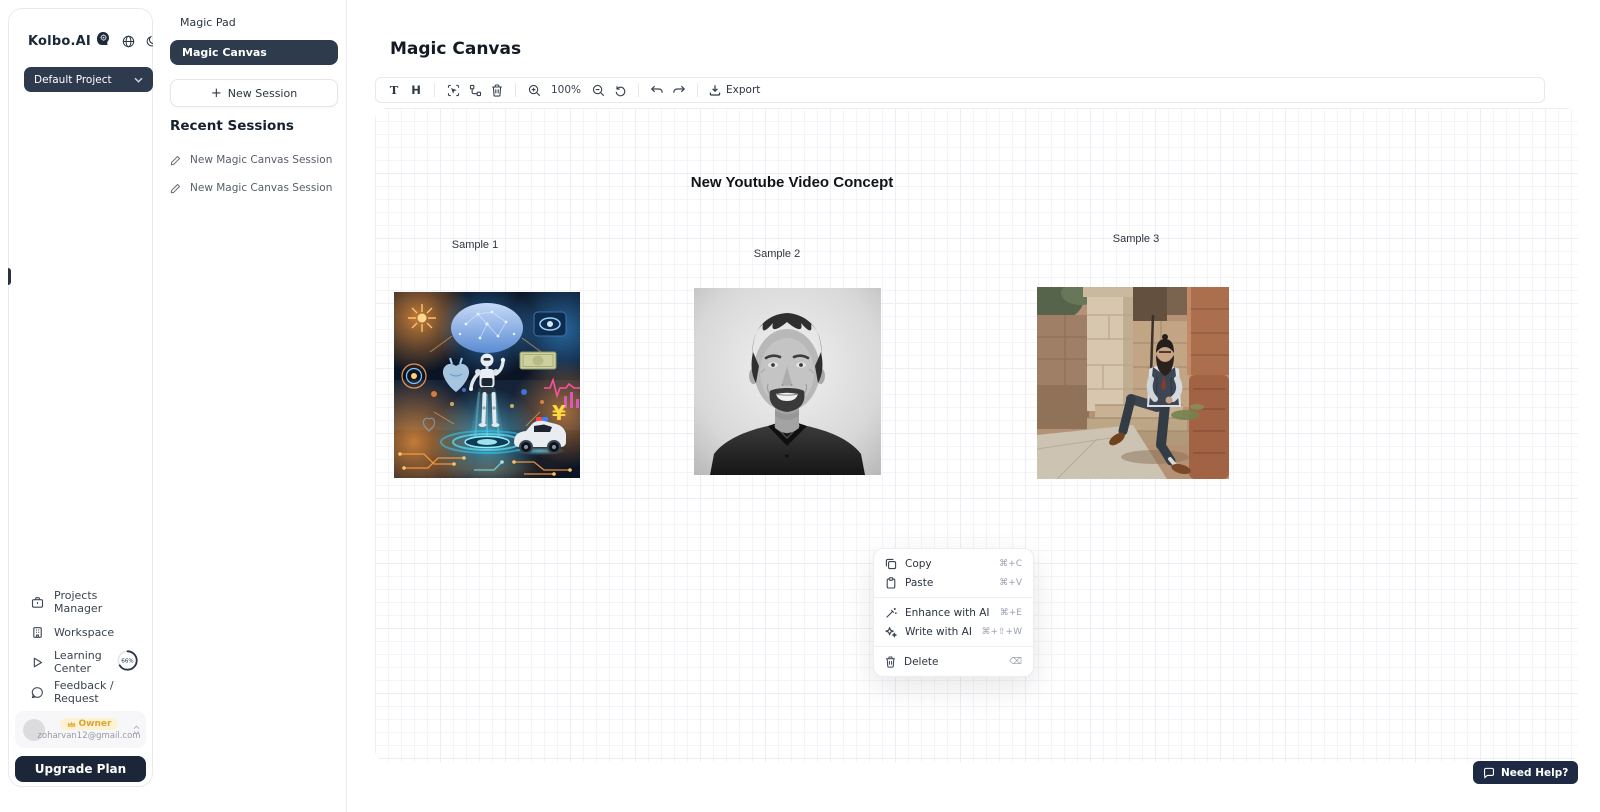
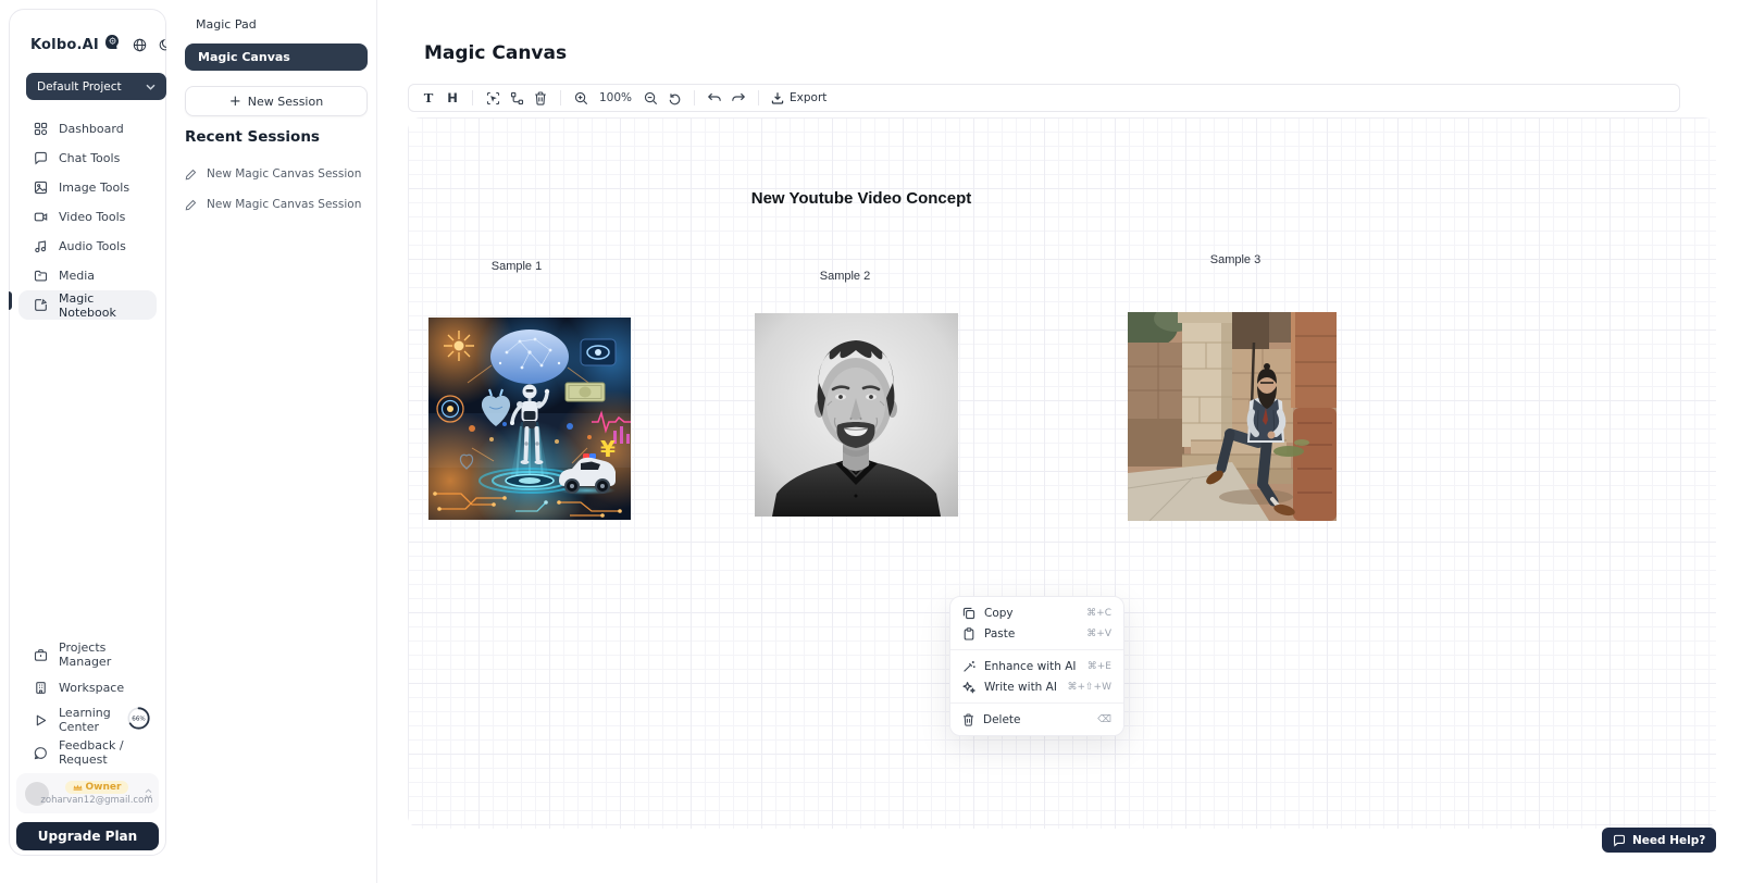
  Kolbo.AI
  Default Project
+ Dashboard
+ Chat Tools
+ Image Tools
+ Video Tools
+ Audio Tools
+ Media
+ Magic Notebook
  Projects Manager
  Workspace
  Learning Center
  Feedback / Request
  Owner
  zoharvan12@gmail.com
  Upgrade Plan
  Magic Pad
  Magic Canvas
  +
  New Session
  Recent Sessions
  New Magic Canvas Session
  New Magic Canvas Session
  Magic Canvas
  T
  H
  100%
  Export
  New Youtube Video Concept
  Sample 1
  Sample 2
  Sample 3
  ¥
  Copy
  ⌘+C
  Paste
  ⌘+V
  Enhance with AI
  ⌘+E
  Write with AI
  ⌘+⇧+W
  Delete
  ⌫
  Need Help?
